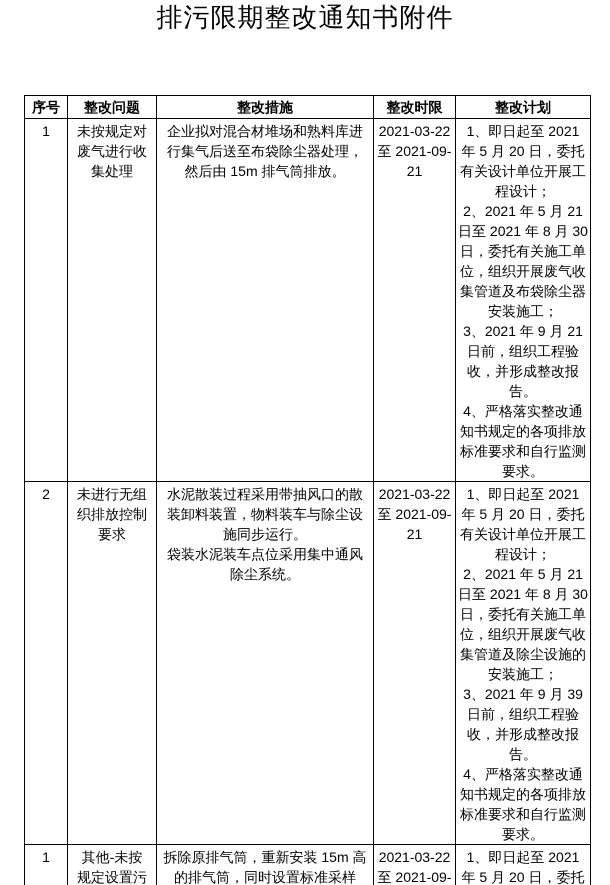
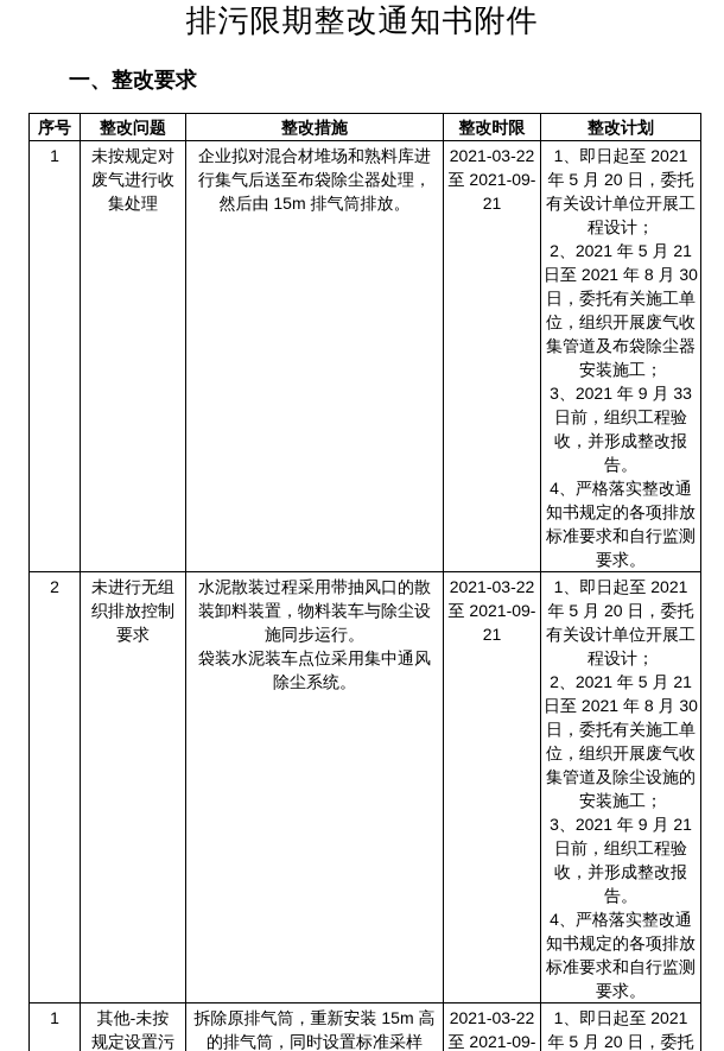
  排污限期整改通知书附件
+ 一、整改要求
  序号	整改问题	整改措施	整改时限	整改计划
- 1	未按规定对 废气进行收 集处理	企业拟对混合材堆场和熟料库进行集气后送至布袋除尘器处理，然后由 15m 排气筒排放。	2021-03-22 至 2021-09- 21	1、即日起至 2021 年 5 月 20 日，委托有关设计单位开展工程设计； 2、2021 年 5 月 21 日至 2021 年 8 月 30 日，委托有关施工单位，组织开展废气收集管道及布袋除尘器安装施工； 3、2021 年 9 月 21 日前，组织工程验收，并形成整改报告。 4、严格落实整改通知书规定的各项排放标准要求和自行监测要求。
+ 1	未按规定对 废气进行收 集处理	企业拟对混合材堆场和熟料库进行集气后送至布袋除尘器处理，然后由 15m 排气筒排放。	2021-03-22 至 2021-09- 21	1、即日起至 2021 年 5 月 20 日，委托有关设计单位开展工程设计； 2、2021 年 5 月 21 日至 2021 年 8 月 30 日，委托有关施工单位，组织开展废气收集管道及布袋除尘器安装施工； 3、2021 年 9 月 33 日前，组织工程验收，并形成整改报告。 4、严格落实整改通知书规定的各项排放标准要求和自行监测要求。
- 2	未进行无组 织排放控制 要求	水泥散装过程采用带抽风口的散装卸料装置，物料装车与除尘设施同步运行。 袋装水泥装车点位采用集中通风除尘系统。	2021-03-22 至 2021-09- 21	1、即日起至 2021 年 5 月 20 日，委托有关设计单位开展工程设计； 2、2021 年 5 月 21 日至 2021 年 8 月 30 日，委托有关施工单位，组织开展废气收集管道及除尘设施的安装施工； 3、2021 年 9 月 39 日前，组织工程验收，并形成整改报告。 4、严格落实整改通知书规定的各项排放标准要求和自行监测要求。
+ 2	未进行无组 织排放控制 要求	水泥散装过程采用带抽风口的散装卸料装置，物料装车与除尘设施同步运行。 袋装水泥装车点位采用集中通风除尘系统。	2021-03-22 至 2021-09- 21	1、即日起至 2021 年 5 月 20 日，委托有关设计单位开展工程设计； 2、2021 年 5 月 21 日至 2021 年 8 月 30 日，委托有关施工单位，组织开展废气收集管道及除尘设施的安装施工； 3、2021 年 9 月 21 日前，组织工程验收，并形成整改报告。 4、严格落实整改通知书规定的各项排放标准要求和自行监测要求。
  1	其他-未按 规定设置污	拆除原排气筒，重新安装 15m 高的排气筒，同时设置标准采样	2021-03-22 至 2021-09-	1、即日起至 2021 年 5 月 20 日，委托
